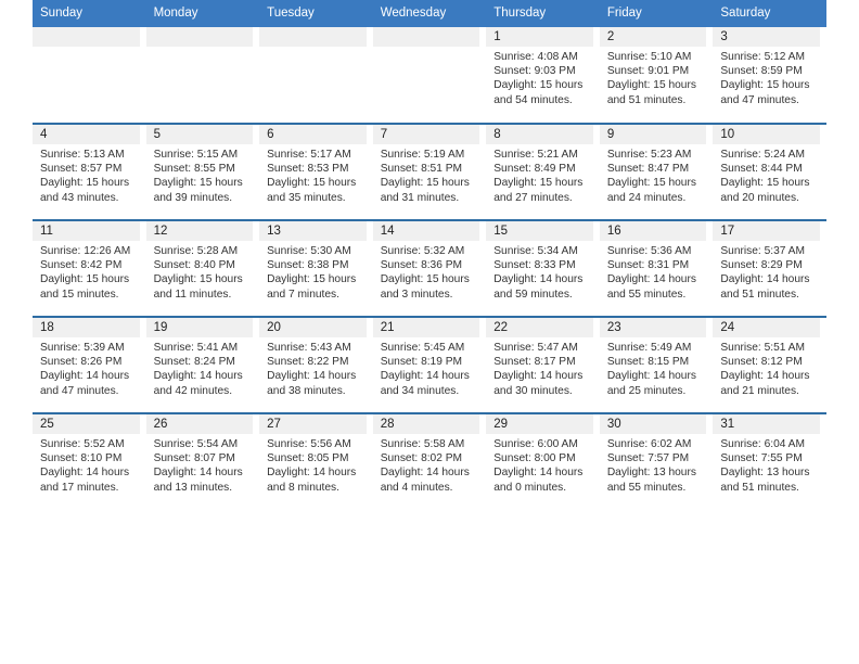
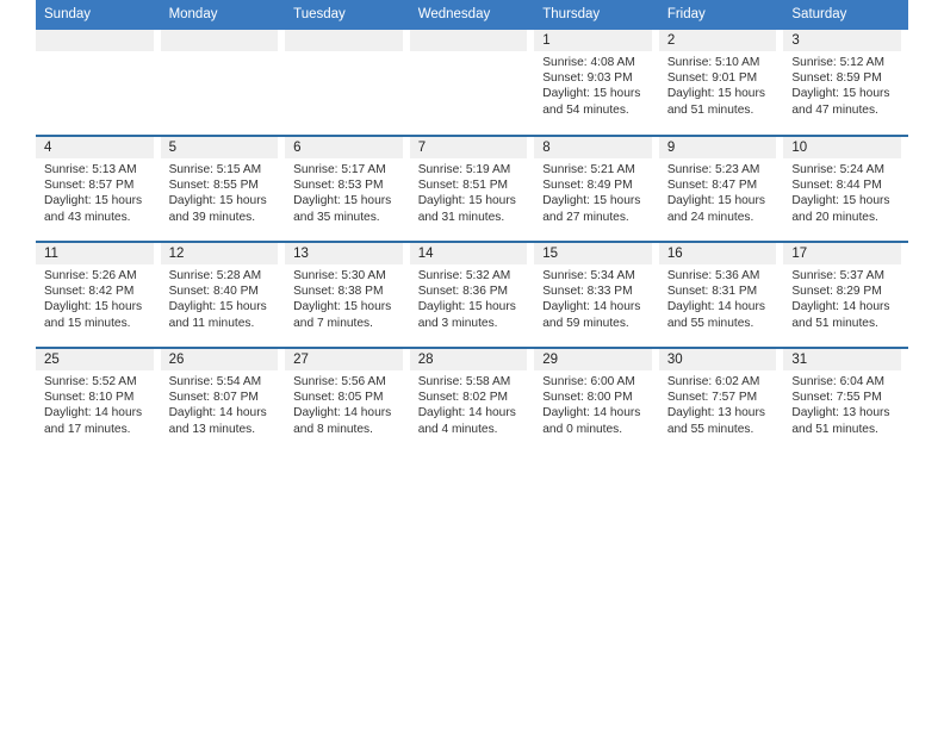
  Sunday	Monday	Tuesday	Wednesday	Thursday	Friday	Saturday
  				1Sunrise: 4:08 AMSunset: 9:03 PMDaylight: 15 hoursand 54 minutes.	2Sunrise: 5:10 AMSunset: 9:01 PMDaylight: 15 hoursand 51 minutes.	3Sunrise: 5:12 AMSunset: 8:59 PMDaylight: 15 hoursand 47 minutes.
  4Sunrise: 5:13 AMSunset: 8:57 PMDaylight: 15 hoursand 43 minutes.	5Sunrise: 5:15 AMSunset: 8:55 PMDaylight: 15 hoursand 39 minutes.	6Sunrise: 5:17 AMSunset: 8:53 PMDaylight: 15 hoursand 35 minutes.	7Sunrise: 5:19 AMSunset: 8:51 PMDaylight: 15 hoursand 31 minutes.	8Sunrise: 5:21 AMSunset: 8:49 PMDaylight: 15 hoursand 27 minutes.	9Sunrise: 5:23 AMSunset: 8:47 PMDaylight: 15 hoursand 24 minutes.	10Sunrise: 5:24 AMSunset: 8:44 PMDaylight: 15 hoursand 20 minutes.
- 11Sunrise: 12:26 AMSunset: 8:42 PMDaylight: 15 hoursand 15 minutes.	12Sunrise: 5:28 AMSunset: 8:40 PMDaylight: 15 hoursand 11 minutes.	13Sunrise: 5:30 AMSunset: 8:38 PMDaylight: 15 hoursand 7 minutes.	14Sunrise: 5:32 AMSunset: 8:36 PMDaylight: 15 hoursand 3 minutes.	15Sunrise: 5:34 AMSunset: 8:33 PMDaylight: 14 hoursand 59 minutes.	16Sunrise: 5:36 AMSunset: 8:31 PMDaylight: 14 hoursand 55 minutes.	17Sunrise: 5:37 AMSunset: 8:29 PMDaylight: 14 hoursand 51 minutes.
+ 11Sunrise: 5:26 AMSunset: 8:42 PMDaylight: 15 hoursand 15 minutes.	12Sunrise: 5:28 AMSunset: 8:40 PMDaylight: 15 hoursand 11 minutes.	13Sunrise: 5:30 AMSunset: 8:38 PMDaylight: 15 hoursand 7 minutes.	14Sunrise: 5:32 AMSunset: 8:36 PMDaylight: 15 hoursand 3 minutes.	15Sunrise: 5:34 AMSunset: 8:33 PMDaylight: 14 hoursand 59 minutes.	16Sunrise: 5:36 AMSunset: 8:31 PMDaylight: 14 hoursand 55 minutes.	17Sunrise: 5:37 AMSunset: 8:29 PMDaylight: 14 hoursand 51 minutes.
- 18Sunrise: 5:39 AMSunset: 8:26 PMDaylight: 14 hoursand 47 minutes.	19Sunrise: 5:41 AMSunset: 8:24 PMDaylight: 14 hoursand 42 minutes.	20Sunrise: 5:43 AMSunset: 8:22 PMDaylight: 14 hoursand 38 minutes.	21Sunrise: 5:45 AMSunset: 8:19 PMDaylight: 14 hoursand 34 minutes.	22Sunrise: 5:47 AMSunset: 8:17 PMDaylight: 14 hoursand 30 minutes.	23Sunrise: 5:49 AMSunset: 8:15 PMDaylight: 14 hoursand 25 minutes.	24Sunrise: 5:51 AMSunset: 8:12 PMDaylight: 14 hoursand 21 minutes.
  25Sunrise: 5:52 AMSunset: 8:10 PMDaylight: 14 hoursand 17 minutes.	26Sunrise: 5:54 AMSunset: 8:07 PMDaylight: 14 hoursand 13 minutes.	27Sunrise: 5:56 AMSunset: 8:05 PMDaylight: 14 hoursand 8 minutes.	28Sunrise: 5:58 AMSunset: 8:02 PMDaylight: 14 hoursand 4 minutes.	29Sunrise: 6:00 AMSunset: 8:00 PMDaylight: 14 hoursand 0 minutes.	30Sunrise: 6:02 AMSunset: 7:57 PMDaylight: 13 hoursand 55 minutes.	31Sunrise: 6:04 AMSunset: 7:55 PMDaylight: 13 hoursand 51 minutes.
